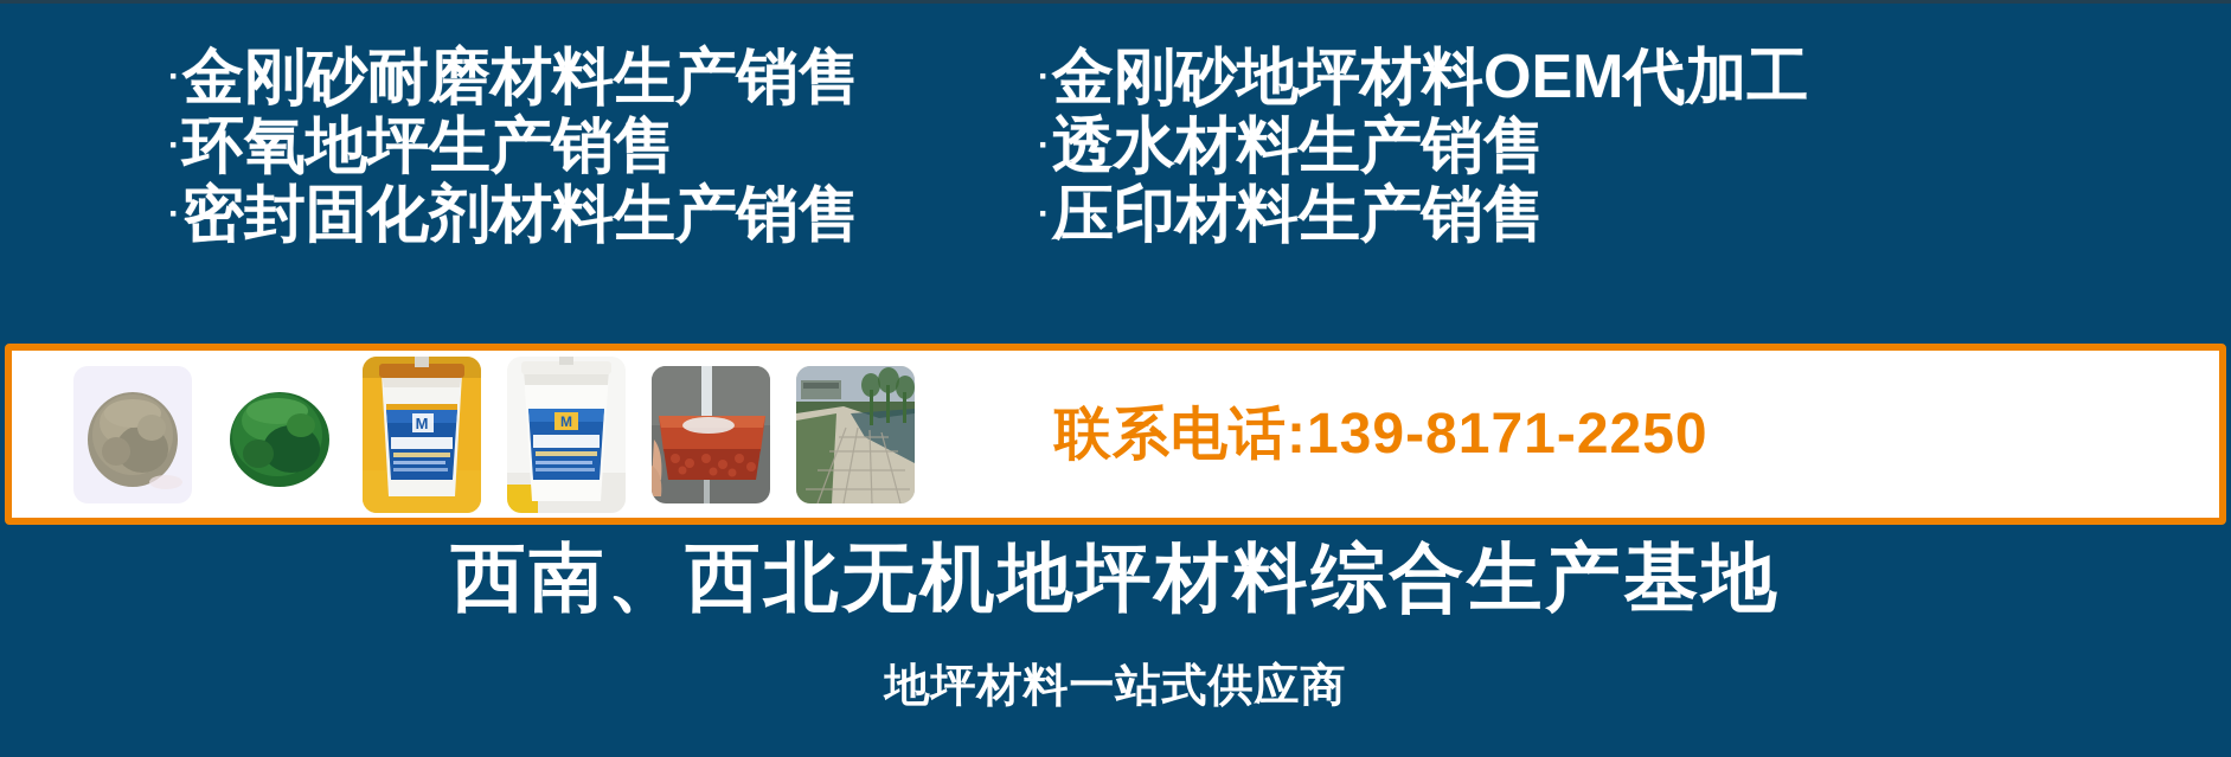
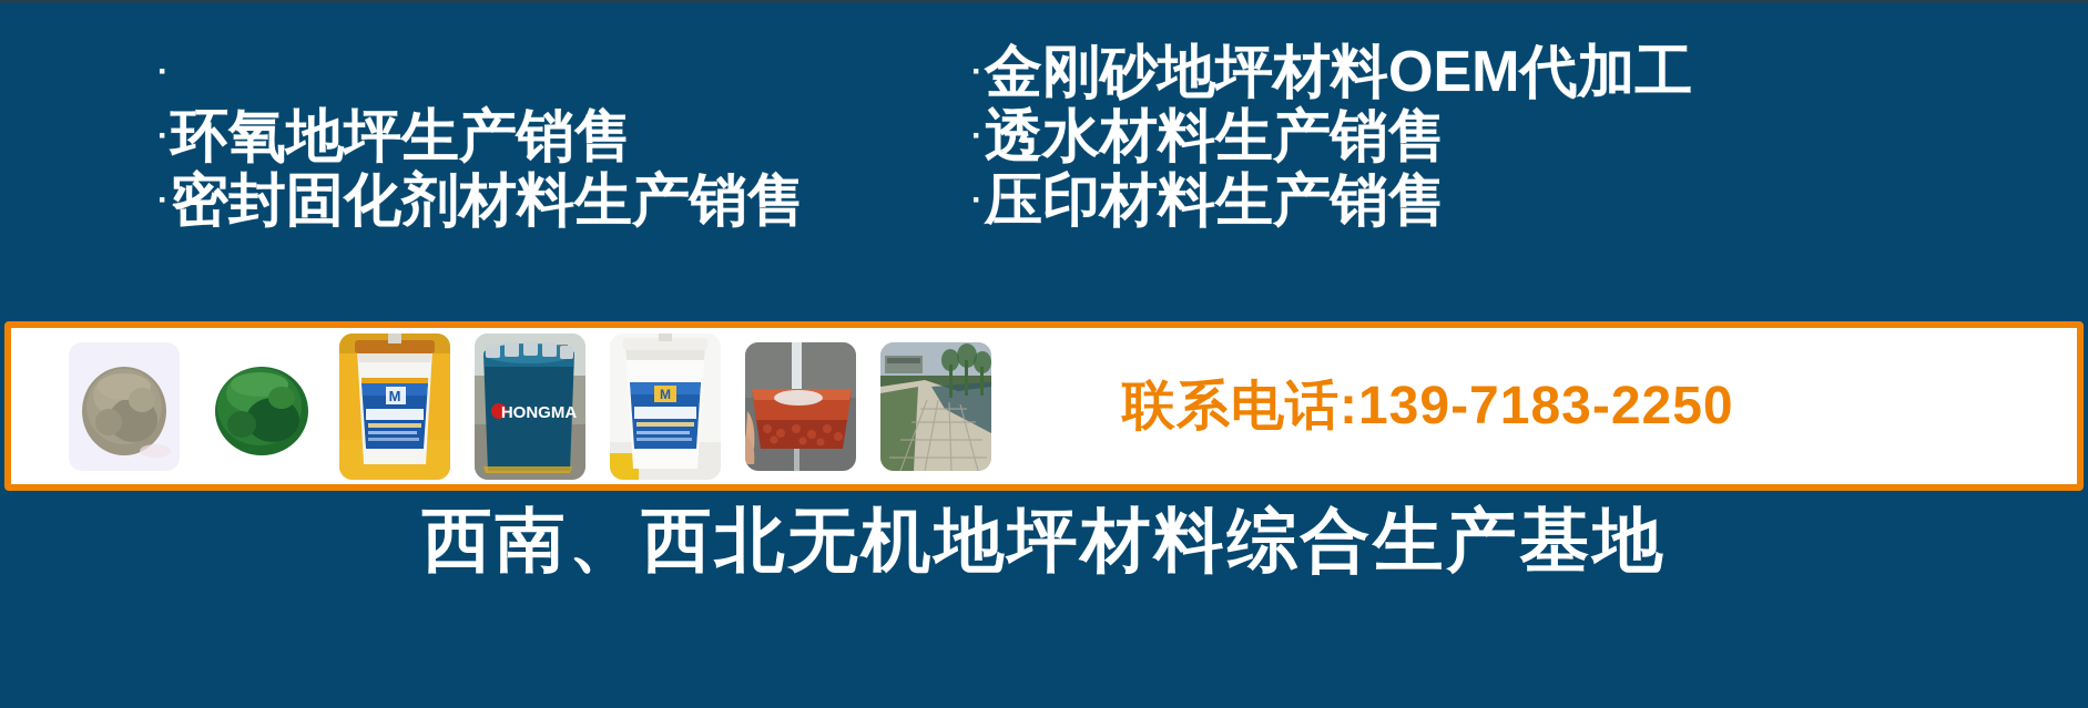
  ·
- 金刚砂耐磨材料生产销售
  ·
  环氧地坪生产销售
  ·
  密封固化剂材料生产销售
  ·
  金刚砂地坪材料OEM代加工
  ·
  透水材料生产销售
  ·
  压印材料生产销售
  M
+ HONGMA
  M
- 联系电话:139-8171-2250
+ 联系电话:139-7183-2250
  西南、西北无机地坪材料综合生产基地
- 地坪材料一站式供应商
